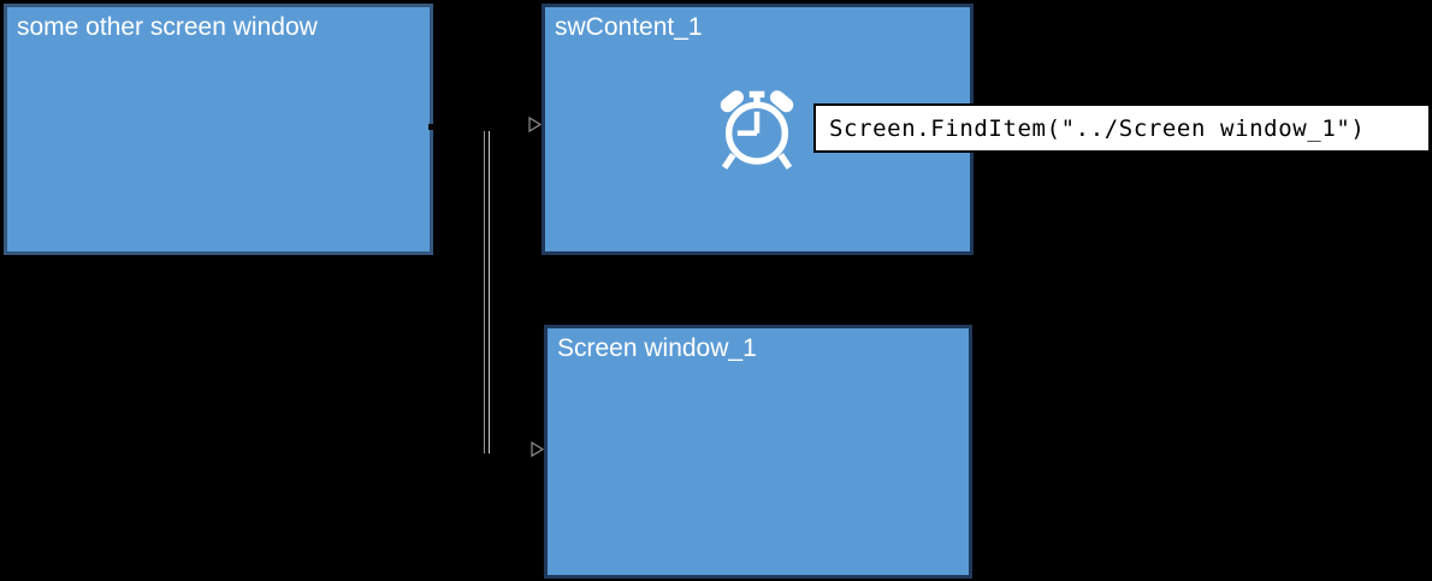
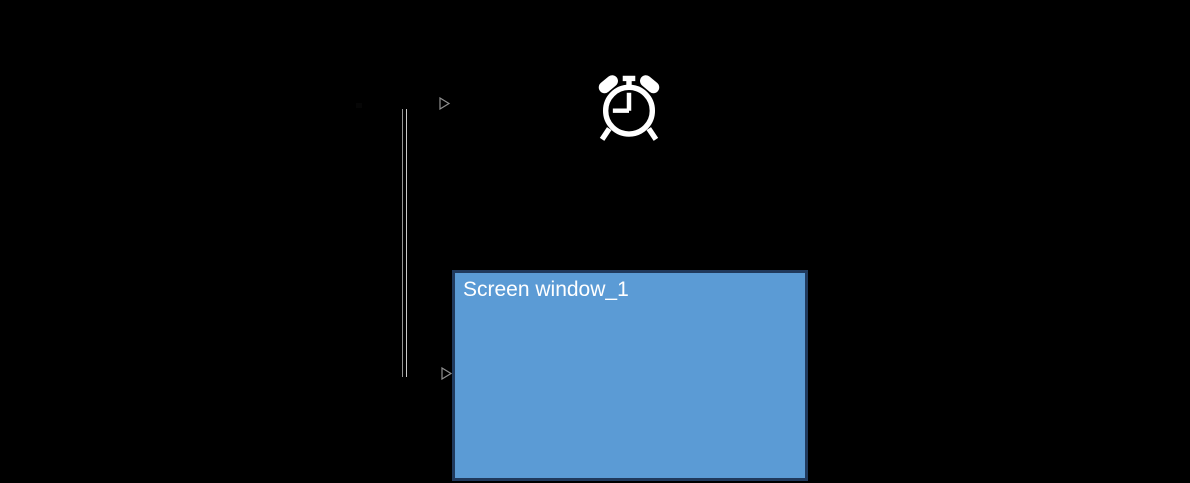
- some other screen window
- swContent_1
- Screen.FindItem("../Screen window_1")
  Screen window_1
